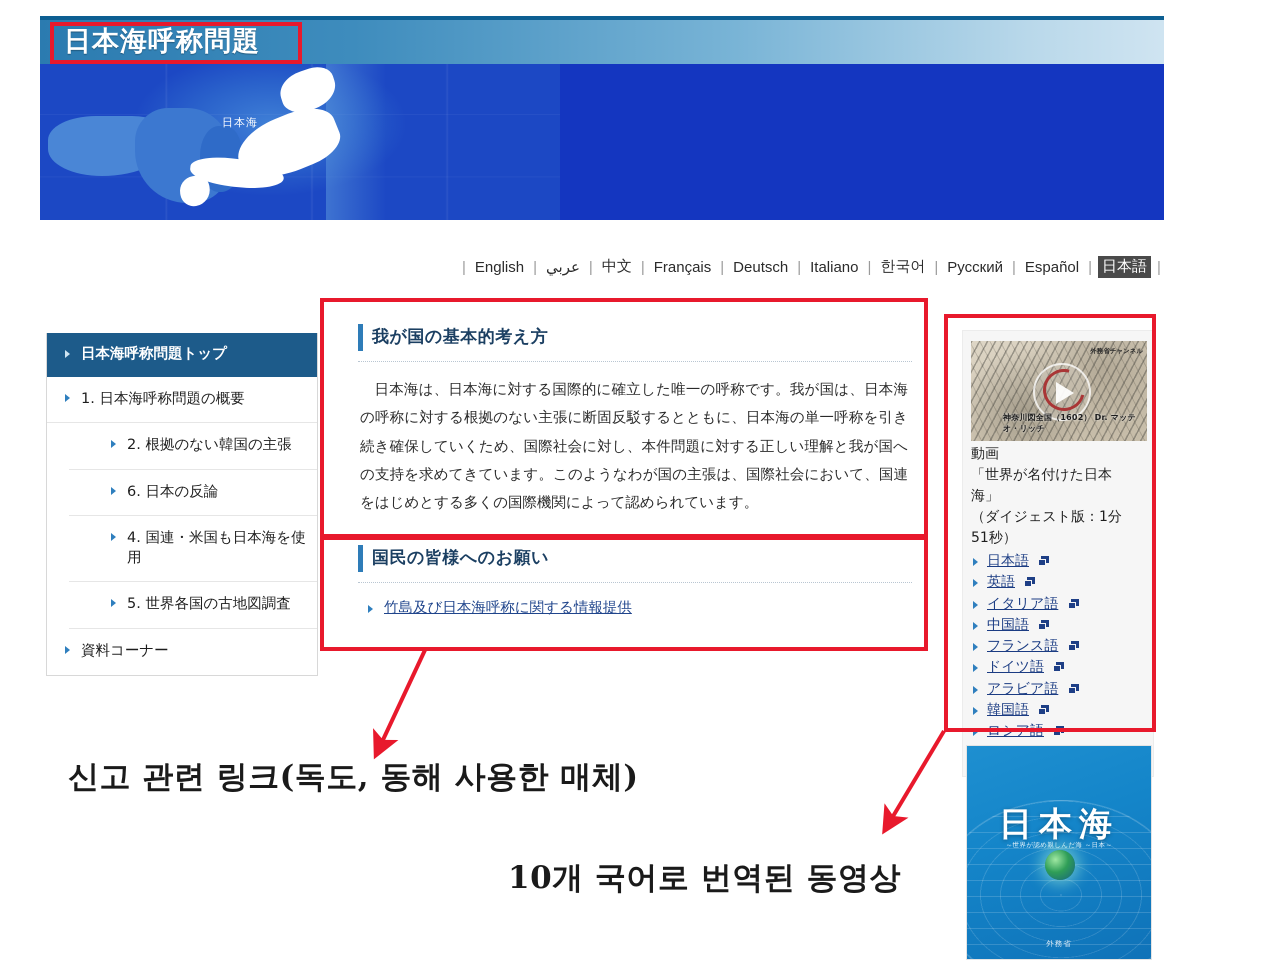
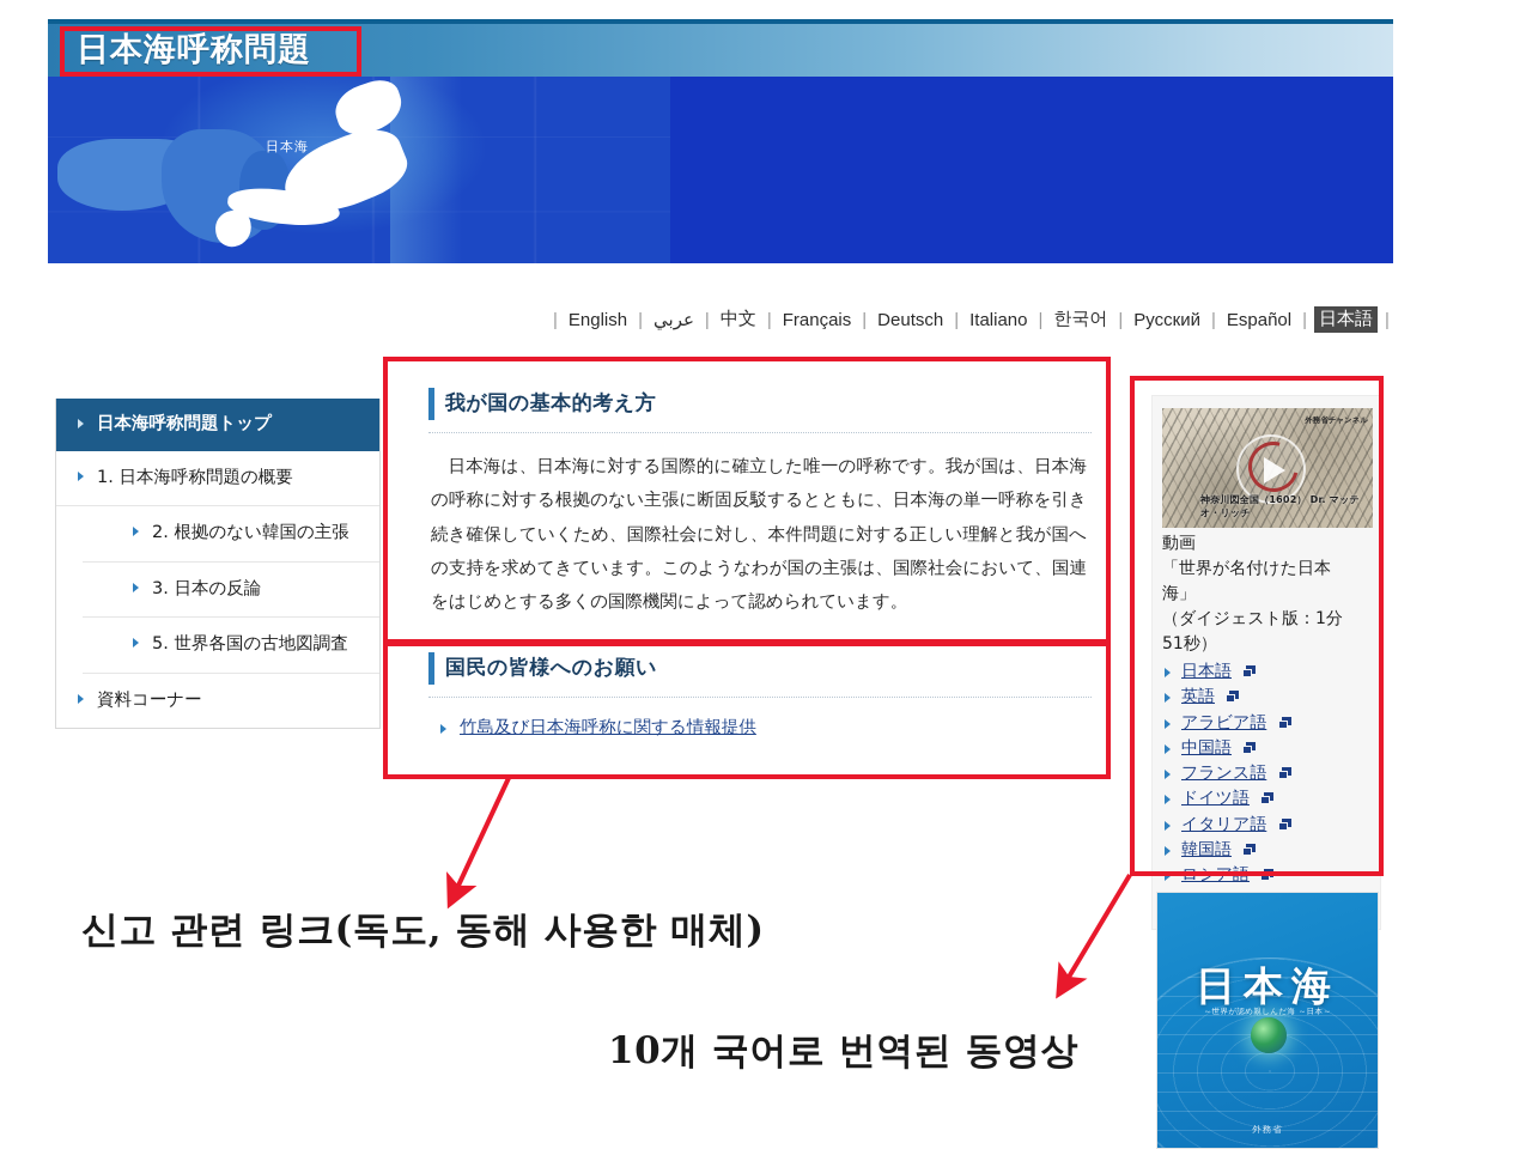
  日本海呼称問題
  日本海
  |
  English
  |
  عربي
  |
  中文
  |
  Français
  |
  Deutsch
  |
  Italiano
  |
  한국어
  |
  Русский
  |
  Español
  |
  日本語
  |
  日本海呼称問題トップ
  1. 日本海呼称問題の概要
  2. 根拠のない韓国の主張
- 6. 日本の反論
+ 3. 日本の反論
- 4. 国連・米国も日本海を使用
  5. 世界各国の古地図調査
  資料コーナー
  我が国の基本的考え方
  日本海は、日本海に対する国際的に確立した唯一の呼称です。我が国は、日本海の呼称に対する根拠のない主張に断固反駁するとともに、日本海の単一呼称を引き続き確保していくため、国際社会に対し、本件問題に対する正しい理解と我が国への支持を求めてきています。このようなわが国の主張は、国際社会において、国連をはじめとする多くの国際機関によって認められています。
  国民の皆様へのお願い
  竹島及び日本海呼称に関する情報提供
  外務省チャンネル
  神奈川図全国（1602） Dr. マッテオ・リッチ
  動画
  「世界が名付けた日本
  海」
  （ダイジェスト版：1分
  51秒）
  日本語
  英語
- イタリア語
+ アラビア語
  中国語
  フランス語
  ドイツ語
- アラビア語
+ イタリア語
  韓国語
  ロシア語
  日本海
  ～世界が認め親しんだ海 ～日本～
  外務省
  신고 관련 링크(독도, 동해 사용한 매체)
  10개 국어로 번역된 동영상
